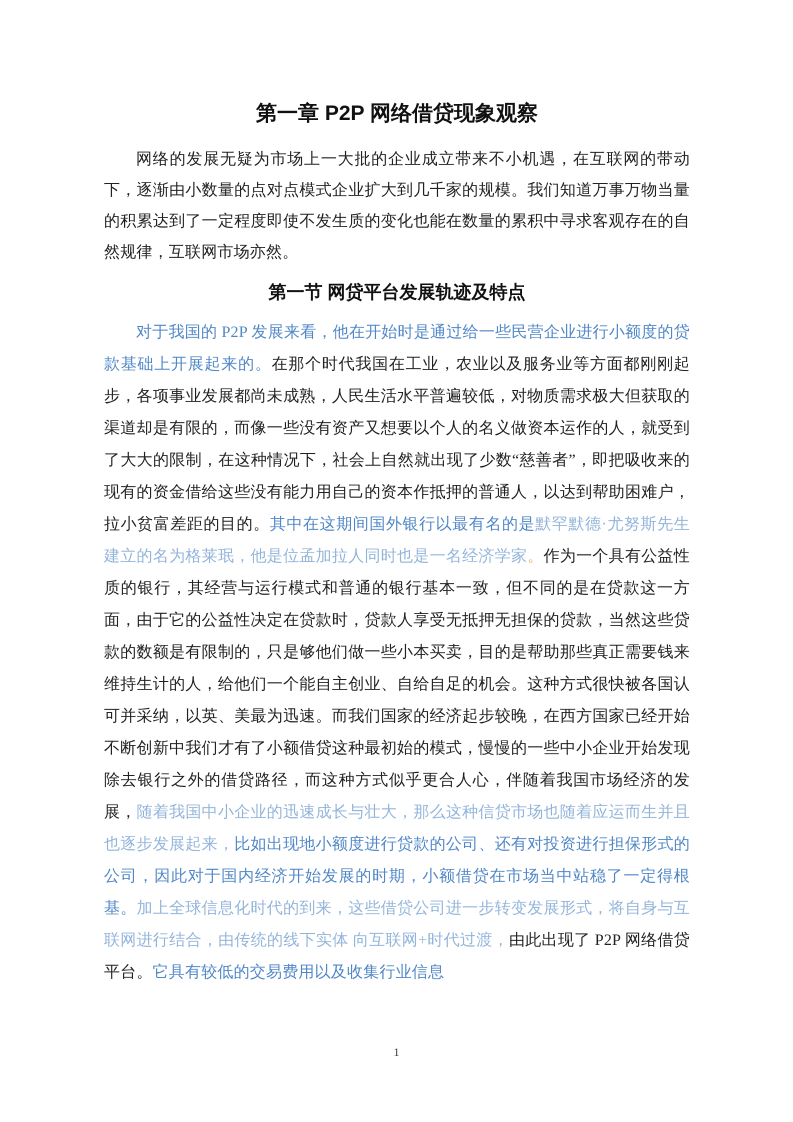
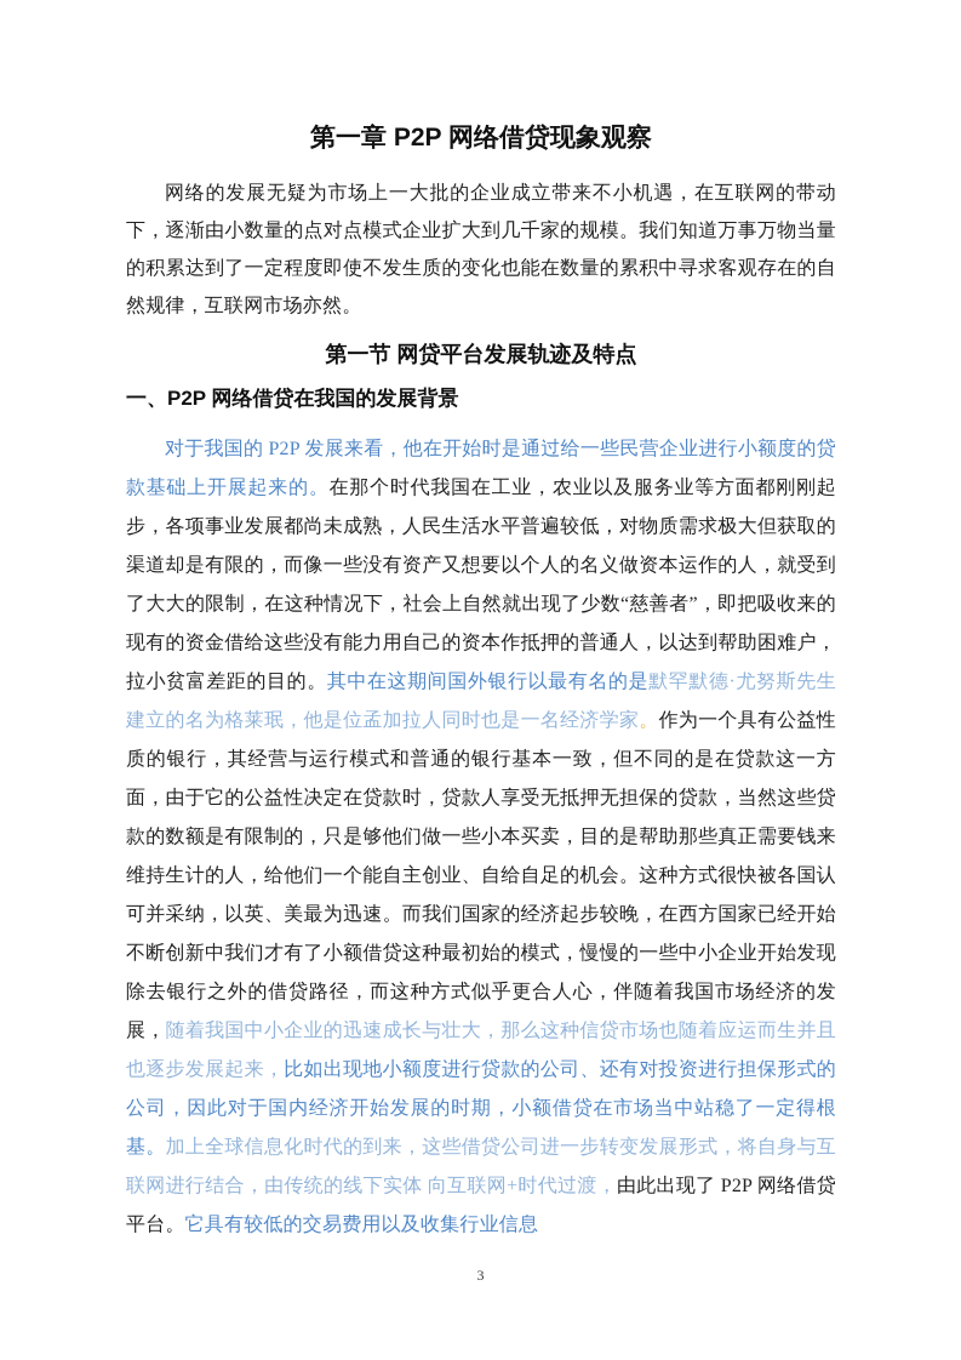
  第一章 P2P 网络借贷现象观察
  网络的发展无疑为市场上一大批的企业成立带来不小机遇，在互联网的带动下，逐渐由小数量的点对点模式企业扩大到几千家的规模。我们知道万事万物当量的积累达到了一定程度即使不发生质的变化也能在数量的累积中寻求客观存在的自然规律，互联网市场亦然。
  第一节 网贷平台发展轨迹及特点
+ 一、P2P 网络借贷在我国的发展背景
  对于我国的 P2P 发展来看，他在开始时是通过给一些民营企业进行小额度的贷款基础上开展起来的。在那个时代我国在工业，农业以及服务业等方面都刚刚起步，各项事业发展都尚未成熟，人民生活水平普遍较低，对物质需求极大但获取的渠道却是有限的，而像一些没有资产又想要以个人的名义做资本运作的人，就受到了大大的限制，在这种情况下，社会上自然就出现了少数“慈善者”，即把吸收来的现有的资金借给这些没有能力用自己的资本作抵押的普通人，以达到帮助困难户，拉小贫富差距的目的。其中在这期间国外银行以最有名的是默罕默德·尤努斯先生建立的名为格莱珉，他是位孟加拉人同时也是一名经济学家。作为一个具有公益性质的银行，其经营与运行模式和普通的银行基本一致，但不同的是在贷款这一方面，由于它的公益性决定在贷款时，贷款人享受无抵押无担保的贷款，当然这些贷款的数额是有限制的，只是够他们做一些小本买卖，目的是帮助那些真正需要钱来维持生计的人，给他们一个能自主创业、自给自足的机会。这种方式很快被各国认可并采纳，以英、美最为迅速。而我们国家的经济起步较晚，在西方国家已经开始不断创新中我们才有了小额借贷这种最初始的模式，慢慢的一些中小企业开始发现除去银行之外的借贷路径，而这种方式似乎更合人心，伴随着我国市场经济的发展，随着我国中小企业的迅速成长与壮大，那么这种信贷市场也随着应运而生并且也逐步发展起来，比如出现地小额度进行贷款的公司、还有对投资进行担保形式的公司，因此对于国内经济开始发展的时期，小额借贷在市场当中站稳了一定得根基。加上全球信息化时代的到来，这些借贷公司进一步转变发展形式，将自身与互联网进行结合，由传统的线下实体 向互联网+时代过渡，由此出现了 P2P 网络借贷平台。它具有较低的交易费用以及收集行业信息
- 1
+ 3
